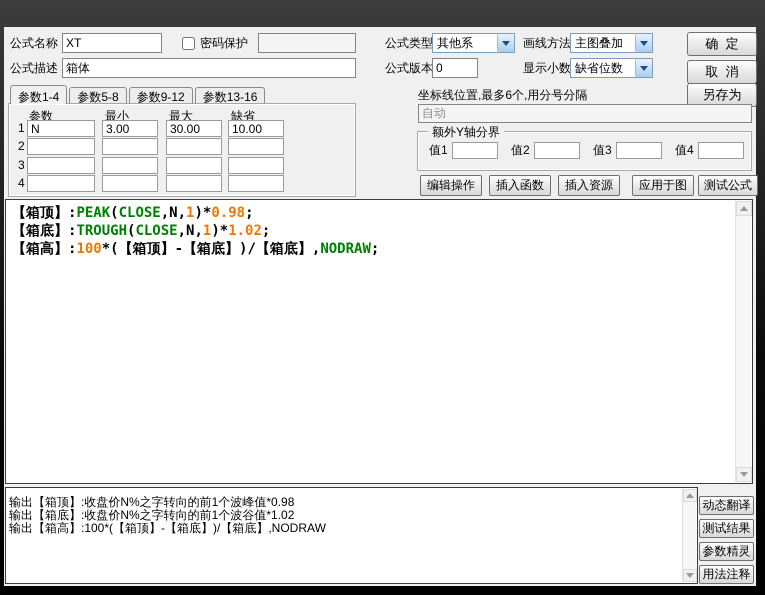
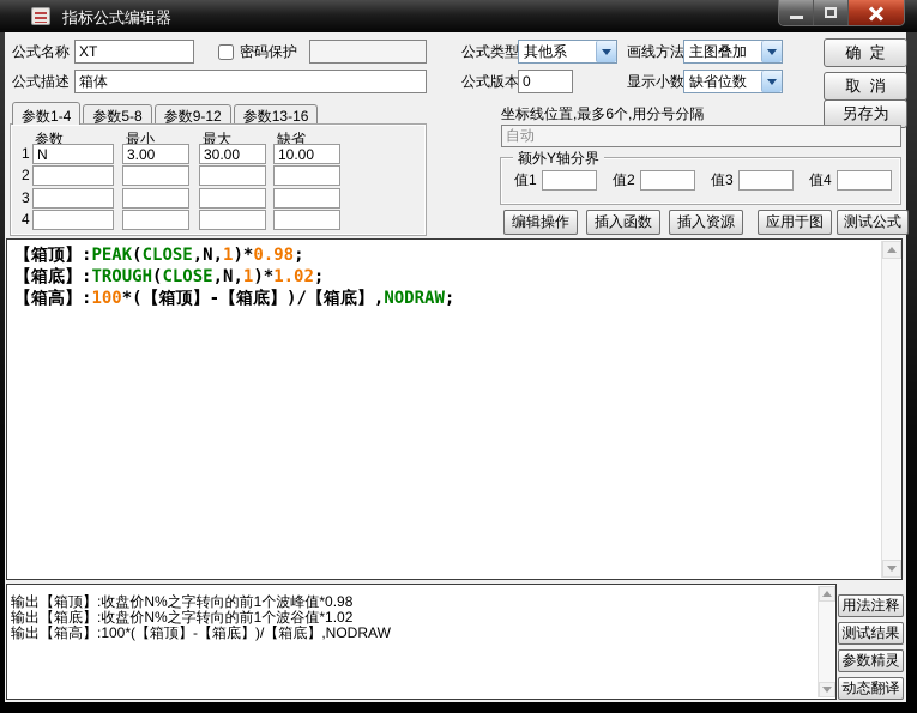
+ 指标公式编辑器
  公式名称
  XT
  密码保护
  公式类型
  其他系
  画线方法
  主图叠加
  确 定
  公式描述
  箱体
  公式版本
  0
  显示小数
  缺省位数
  取 消
  另存为
  参数1-4
  参数5-8
  参数9-12
  参数13-16
  参数
  最小
  最大
  缺省
  1
  N
  3.00
  30.00
  10.00
  2
  3
  4
  坐标线位置,最多6个,用分号分隔
  自动
  额外Y轴分界
  值1
  值2
  值3
  值4
  编辑操作
  插入函数
  插入资源
  应用于图
  测试公式
  【箱顶】:PEAK(CLOSE,N,1)*0.98;
  【箱底】:TROUGH(CLOSE,N,1)*1.02;
  【箱高】:100*(【箱顶】-【箱底】)/【箱底】,NODRAW;
  输出【箱顶】:收盘价N%之字转向的前1个波峰值*0.98
  输出【箱底】:收盘价N%之字转向的前1个波谷值*1.02
  输出【箱高】:100*(【箱顶】-【箱底】)/【箱底】,NODRAW
- 动态翻译
+ 用法注释
  测试结果
  参数精灵
- 用法注释
+ 动态翻译
